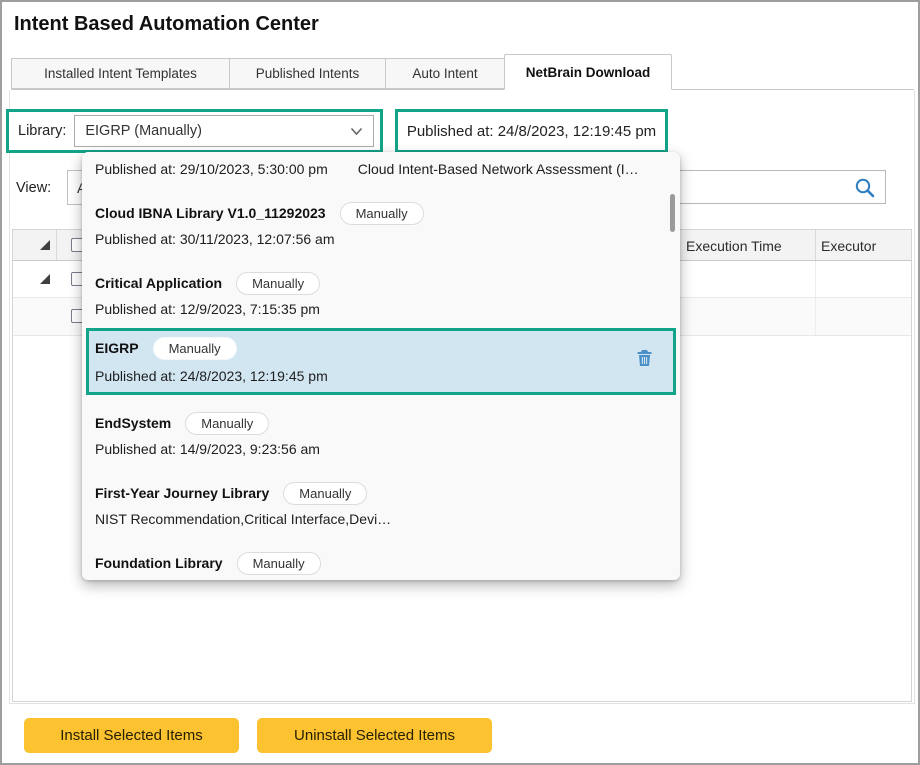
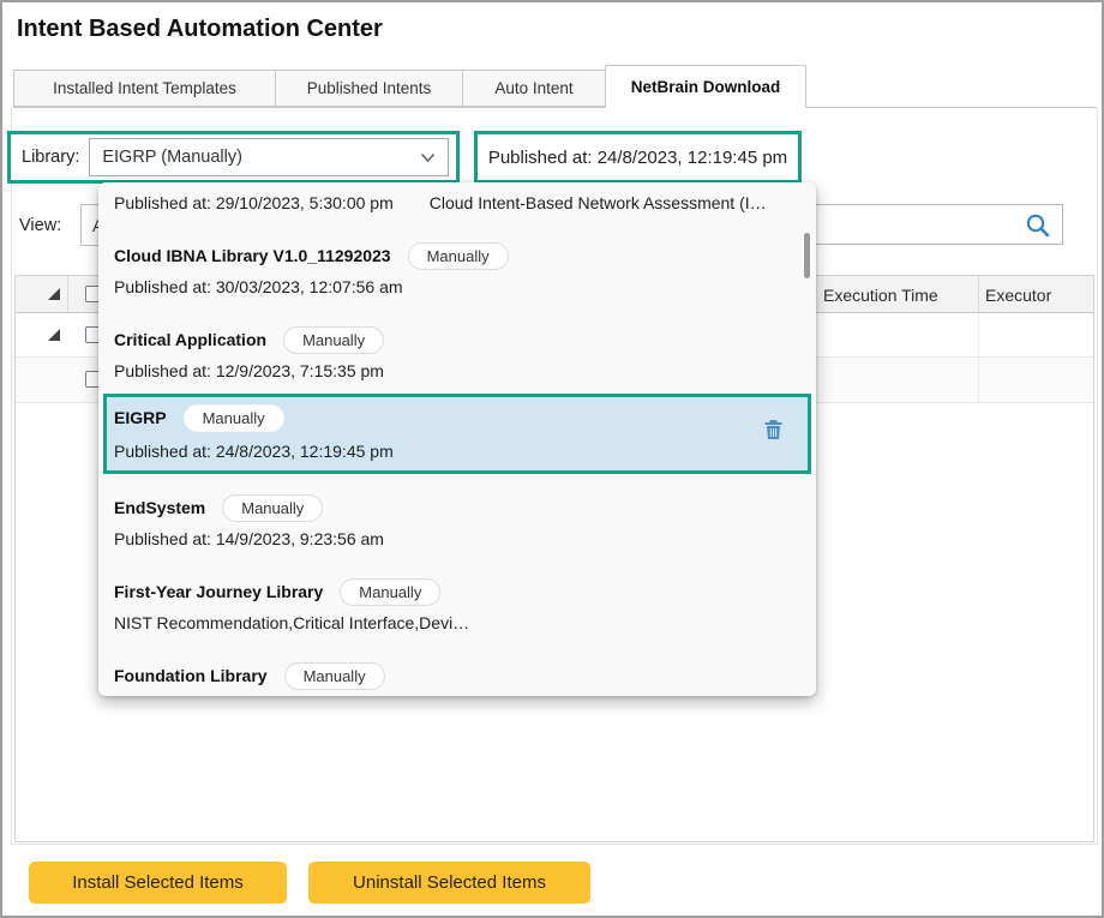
  Intent Based Automation Center
  Installed Intent Templates
  Published Intents
  Auto Intent
  NetBrain Download
  Library:
  EIGRP (Manually)
  Published at: 24/8/2023, 12:19:45 pm
  View:
  Execution Time
  Executor
  Published at: 29/10/2023, 5:30:00 pm
  Cloud Intent-Based Network Assessment (I…
  Cloud IBNA Library V1.0_11292023
  Manually
- Published at: 30/11/2023, 12:07:56 am
+ Published at: 30/03/2023, 12:07:56 am
  Critical Application
  Manually
  Published at: 12/9/2023, 7:15:35 pm
  EIGRP
  Manually
  Published at: 24/8/2023, 12:19:45 pm
  EndSystem
  Manually
  Published at: 14/9/2023, 9:23:56 am
  First-Year Journey Library
  Manually
  NIST Recommendation,Critical Interface,Devi…
  Foundation Library
  Manually
  Install Selected Items
  Uninstall Selected Items
